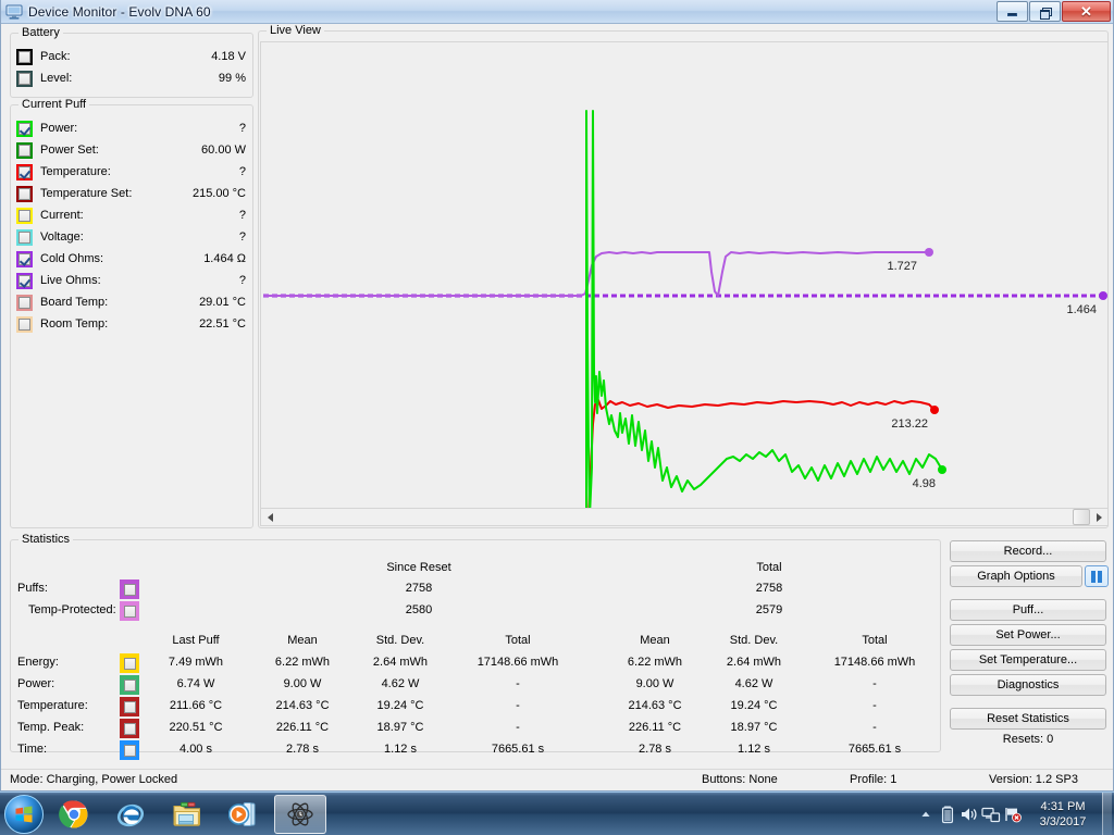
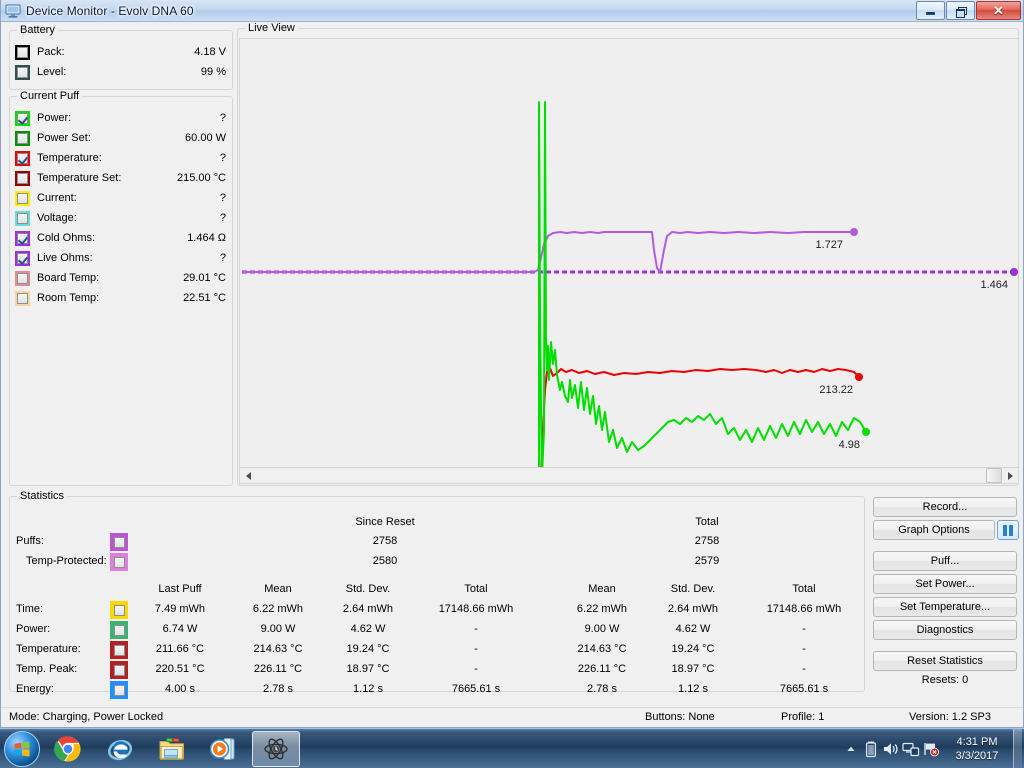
  Device Monitor - Evolv DNA 60
  ✕
  Battery
  Pack:
  4.18 V
  Level:
  99 %
  Current Puff
  Power:
  ?
  Power Set:
  60.00 W
  Temperature:
  ?
  Temperature Set:
  215.00 °C
  Current:
  ?
  Voltage:
  ?
  Cold Ohms:
  1.464 Ω
  Live Ohms:
  ?
  Board Temp:
  29.01 °C
  Room Temp:
  22.51 °C
  Live View
  1.727
  1.464
  213.22
  4.98
  Statistics
  Since Reset
  Total
  Puffs:
  2758
  2758
  Temp-Protected:
  2580
  2579
  Last Puff
  Mean
  Std. Dev.
  Total
  Mean
  Std. Dev.
  Total
- Energy:
+ Time:
  7.49 mWh
  6.22 mWh
  2.64 mWh
  17148.66 mWh
  6.22 mWh
  2.64 mWh
  17148.66 mWh
  Power:
  6.74 W
  9.00 W
  4.62 W
  -
  9.00 W
  4.62 W
  -
  Temperature:
  211.66 °C
  214.63 °C
  19.24 °C
  -
  214.63 °C
  19.24 °C
  -
  Temp. Peak:
  220.51 °C
  226.11 °C
  18.97 °C
  -
  226.11 °C
  18.97 °C
  -
- Time:
+ Energy:
  4.00 s
  2.78 s
  1.12 s
  7665.61 s
  2.78 s
  1.12 s
  7665.61 s
  Record...
  Graph Options
  Puff...
  Set Power...
  Set Temperature...
  Diagnostics
  Reset Statistics
  Resets: 0
  Mode: Charging, Power Locked
  Buttons: None
  Profile: 1
  Version: 1.2 SP3
  4:31 PM
  3/3/2017
